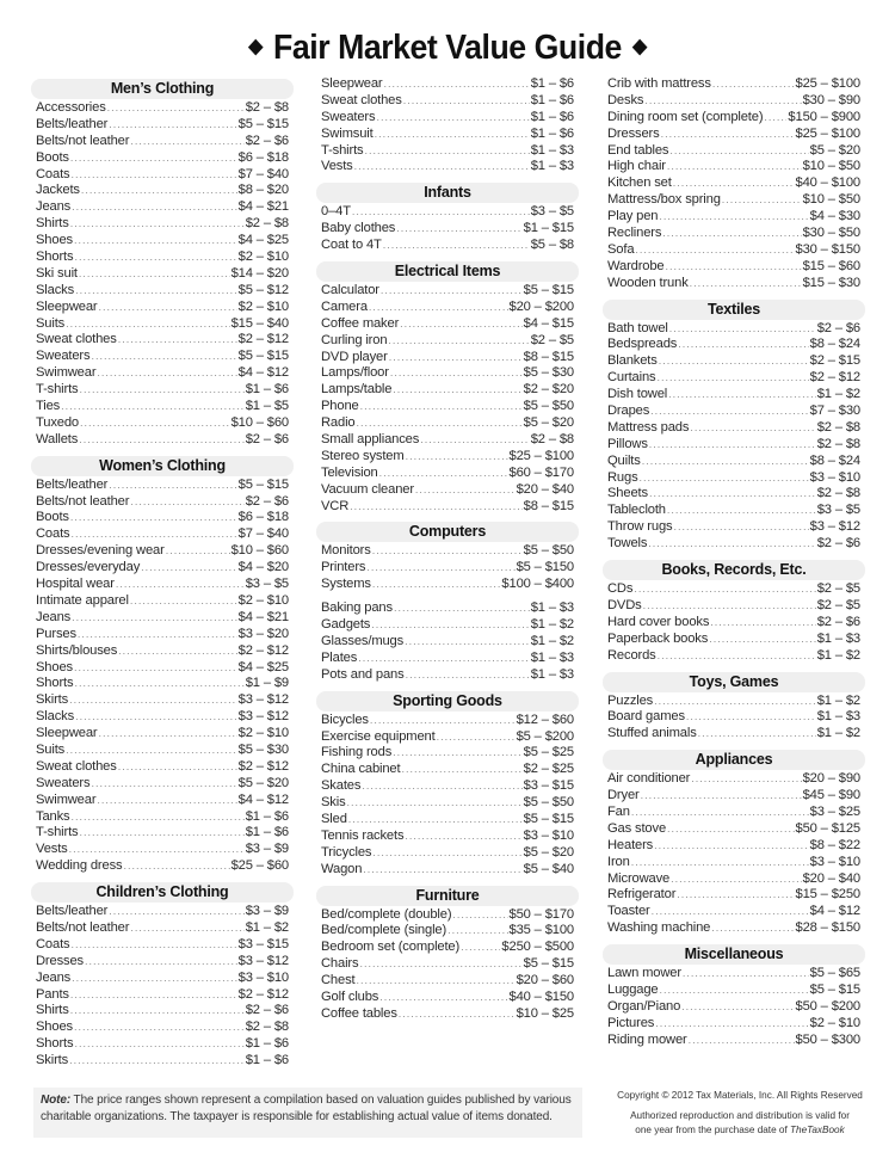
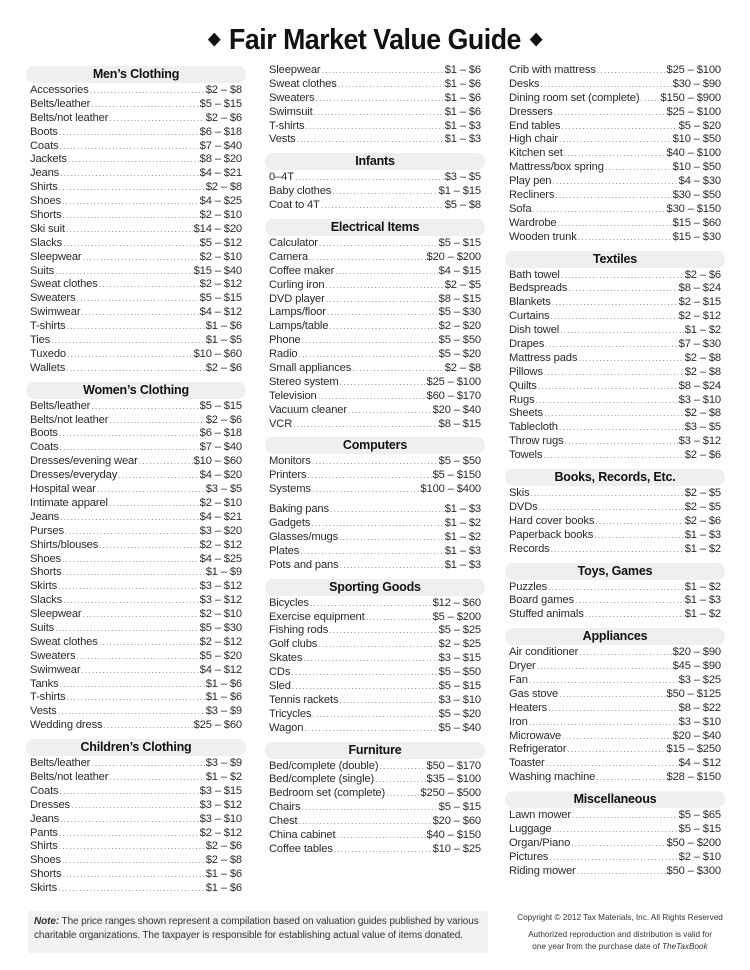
  ◆ Fair Market Value Guide ◆
  Men’s Clothing
  Accessories
  $2 – $8
  Belts/leather
  $5 – $15
  Belts/not leather
  $2 – $6
  Boots
  $6 – $18
  Coats
  $7 – $40
  Jackets
  $8 – $20
  Jeans
  $4 – $21
  Shirts
  $2 – $8
  Shoes
  $4 – $25
  Shorts
  $2 – $10
  Ski suit
  $14 – $20
  Slacks
  $5 – $12
  Sleepwear
  $2 – $10
  Suits
  $15 – $40
  Sweat clothes
  $2 – $12
  Sweaters
  $5 – $15
  Swimwear
  $4 – $12
  T-shirts
  $1 – $6
  Ties
  $1 – $5
  Tuxedo
  $10 – $60
  Wallets
  $2 – $6
  Women’s Clothing
  Belts/leather
  $5 – $15
  Belts/not leather
  $2 – $6
  Boots
  $6 – $18
  Coats
  $7 – $40
  Dresses/evening wear
  $10 – $60
  Dresses/everyday
  $4 – $20
  Hospital wear
  $3 – $5
  Intimate apparel
  $2 – $10
  Jeans
  $4 – $21
  Purses
  $3 – $20
  Shirts/blouses
  $2 – $12
  Shoes
  $4 – $25
  Shorts
  $1 – $9
  Skirts
  $3 – $12
  Slacks
  $3 – $12
  Sleepwear
  $2 – $10
  Suits
  $5 – $30
  Sweat clothes
  $2 – $12
  Sweaters
  $5 – $20
  Swimwear
  $4 – $12
  Tanks
  $1 – $6
  T-shirts
  $1 – $6
  Vests
  $3 – $9
  Wedding dress
  $25 – $60
  Children’s Clothing
  Belts/leather
  $3 – $9
  Belts/not leather
  $1 – $2
  Coats
  $3 – $15
  Dresses
  $3 – $12
  Jeans
  $3 – $10
  Pants
  $2 – $12
  Shirts
  $2 – $6
  Shoes
  $2 – $8
  Shorts
  $1 – $6
  Skirts
  $1 – $6
  Sleepwear
  $1 – $6
  Sweat clothes
  $1 – $6
  Sweaters
  $1 – $6
  Swimsuit
  $1 – $6
  T-shirts
  $1 – $3
  Vests
  $1 – $3
  Infants
  0–4T
  $3 – $5
  Baby clothes
  $1 – $15
  Coat to 4T
  $5 – $8
  Electrical Items
  Calculator
  $5 – $15
  Camera
  $20 – $200
  Coffee maker
  $4 – $15
  Curling iron
  $2 – $5
  DVD player
  $8 – $15
  Lamps/floor
  $5 – $30
  Lamps/table
  $2 – $20
  Phone
  $5 – $50
  Radio
  $5 – $20
  Small appliances
  $2 – $8
  Stereo system
  $25 – $100
  Television
  $60 – $170
  Vacuum cleaner
  $20 – $40
  VCR
  $8 – $15
  Computers
  Monitors
  $5 – $50
  Printers
  $5 – $150
  Systems
  $100 – $400
  Baking pans
  $1 – $3
  Gadgets
  $1 – $2
  Glasses/mugs
  $1 – $2
  Plates
  $1 – $3
  Pots and pans
  $1 – $3
  Sporting Goods
  Bicycles
  $12 – $60
  Exercise equipment
  $5 – $200
  Fishing rods
  $5 – $25
- China cabinet
+ Golf clubs
  $2 – $25
  Skates
  $3 – $15
- Skis
+ CDs
  $5 – $50
  Sled
  $5 – $15
  Tennis rackets
  $3 – $10
  Tricycles
  $5 – $20
  Wagon
  $5 – $40
  Furniture
  Bed/complete (double)
  $50 – $170
  Bed/complete (single)
  $35 – $100
  Bedroom set (complete)
  $250 – $500
  Chairs
  $5 – $15
  Chest
  $20 – $60
- Golf clubs
+ China cabinet
  $40 – $150
  Coffee tables
  $10 – $25
  Crib with mattress
  $25 – $100
  Desks
  $30 – $90
  Dining room set (complete)
  $150 – $900
  Dressers
  $25 – $100
  End tables
  $5 – $20
  High chair
  $10 – $50
  Kitchen set
  $40 – $100
  Mattress/box spring
  $10 – $50
  Play pen
  $4 – $30
  Recliners
  $30 – $50
  Sofa
  $30 – $150
  Wardrobe
  $15 – $60
  Wooden trunk
  $15 – $30
  Textiles
  Bath towel
  $2 – $6
  Bedspreads
  $8 – $24
  Blankets
  $2 – $15
  Curtains
  $2 – $12
  Dish towel
  $1 – $2
  Drapes
  $7 – $30
  Mattress pads
  $2 – $8
  Pillows
  $2 – $8
  Quilts
  $8 – $24
  Rugs
  $3 – $10
  Sheets
  $2 – $8
  Tablecloth
  $3 – $5
  Throw rugs
  $3 – $12
  Towels
  $2 – $6
  Books, Records, Etc.
- CDs
+ Skis
  $2 – $5
  DVDs
  $2 – $5
  Hard cover books
  $2 – $6
  Paperback books
  $1 – $3
  Records
  $1 – $2
  Toys, Games
  Puzzles
  $1 – $2
  Board games
  $1 – $3
  Stuffed animals
  $1 – $2
  Appliances
  Air conditioner
  $20 – $90
  Dryer
  $45 – $90
  Fan
  $3 – $25
  Gas stove
  $50 – $125
  Heaters
  $8 – $22
  Iron
  $3 – $10
  Microwave
  $20 – $40
  Refrigerator
  $15 – $250
  Toaster
  $4 – $12
  Washing machine
  $28 – $150
  Miscellaneous
  Lawn mower
  $5 – $65
  Luggage
  $5 – $15
  Organ/Piano
  $50 – $200
  Pictures
  $2 – $10
  Riding mower
  $50 – $300
  Note: The price ranges shown represent a compilation based on valuation guides published by various charitable organizations. The taxpayer is responsible for establishing actual value of items donated.
  Copyright © 2012 Tax Materials, Inc. All Rights Reserved
  Authorized reproduction and distribution is valid for
  one year from the purchase date of TheTaxBook
